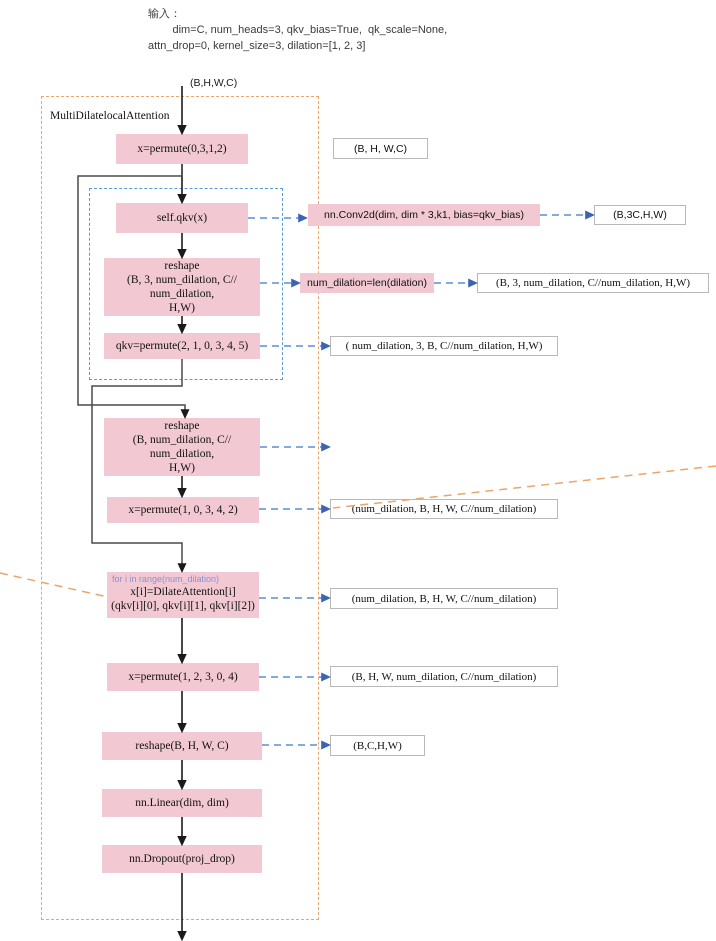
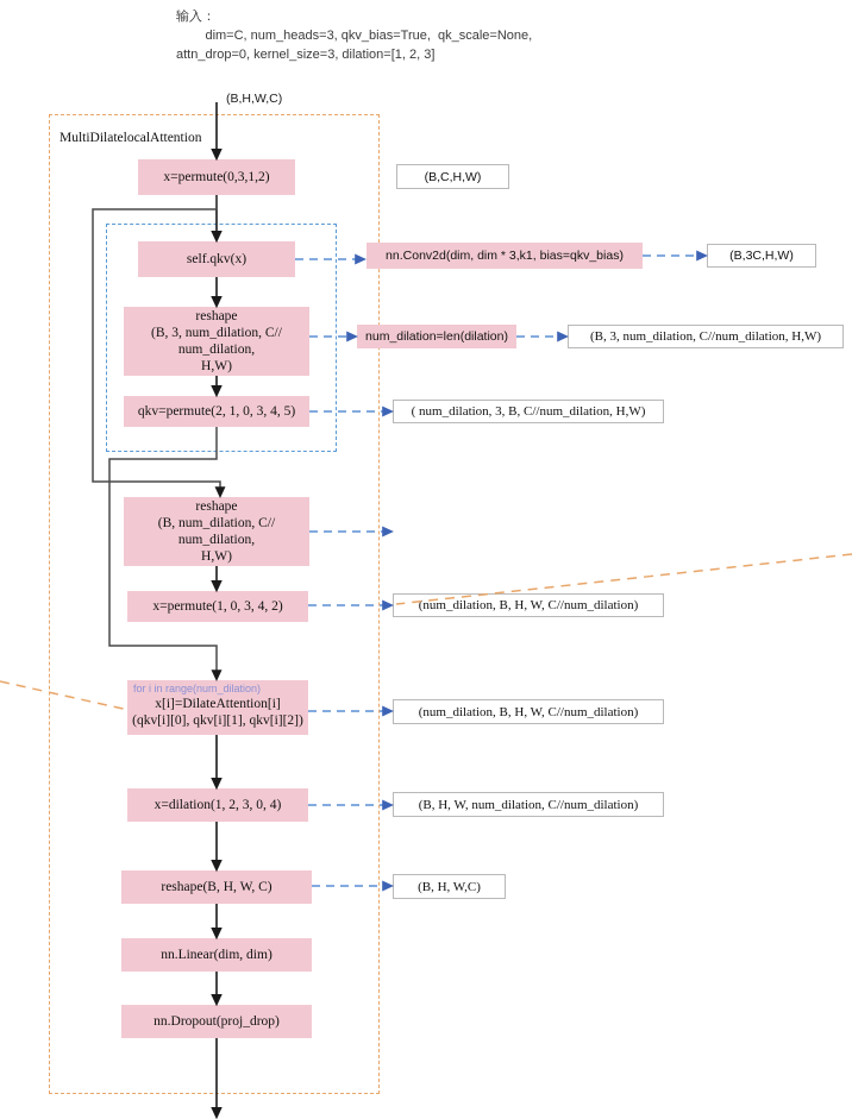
  输入：
  dim=C, num_heads=3, qkv_bias=True, qk_scale=None,
  attn_drop=0, kernel_size=3, dilation=[1, 2, 3]
  MultiDilatelocalAttention
  (B,H,W,C)
  x=permute(0,3,1,2)
  self.qkv(x)
  reshape
  (B, 3, num_dilation, C//
  num_dilation,
  H,W)
  qkv=permute(2, 1, 0, 3, 4, 5)
  reshape
  (B, num_dilation, C//
  num_dilation,
  H,W)
  x=permute(1, 0, 3, 4, 2)
  for i in range(num_dilation)
  x[i]=DilateAttention[i]
  (qkv[i][0], qkv[i][1], qkv[i][2])
- x=permute(1, 2, 3, 0, 4)
+ x=dilation(1, 2, 3, 0, 4)
  reshape(B, H, W, C)
  nn.Linear(dim, dim)
  nn.Dropout(proj_drop)
  nn.Conv2d(dim, dim * 3,k1, bias=qkv_bias)
  num_dilation=len(dilation)
- (B, H, W,C)
+ (B,C,H,W)
  (B,3C,H,W)
  (B, 3, num_dilation, C//num_dilation, H,W)
  ( num_dilation, 3, B, C//num_dilation, H,W)
  (num_dilation, B, H, W, C//num_dilation)
  (num_dilation, B, H, W, C//num_dilation)
  (B, H, W, num_dilation, C//num_dilation)
- (B,C,H,W)
+ (B, H, W,C)
